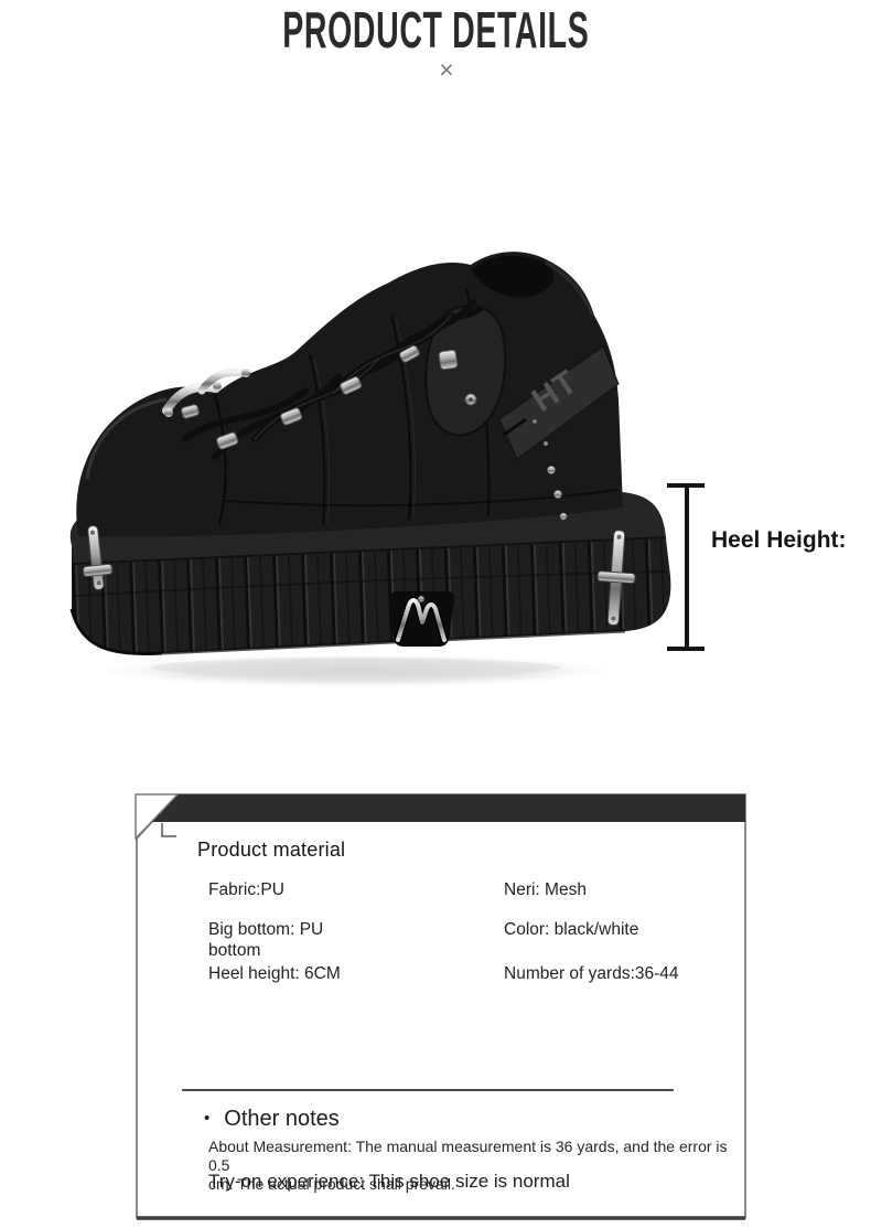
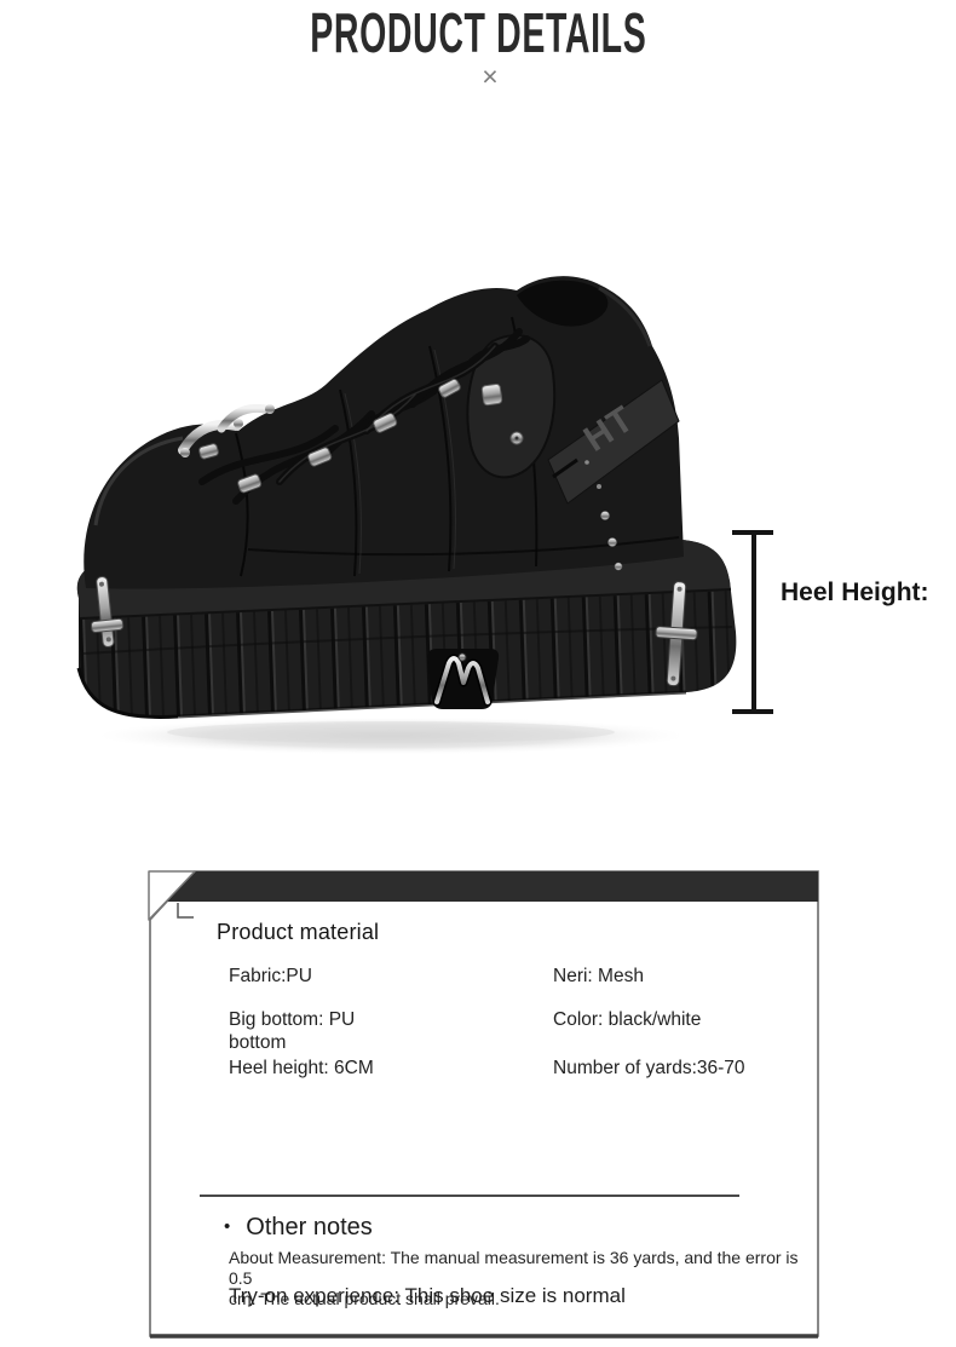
  PRODUCT DETAILS
  ×
  Heel Height:
  Product material
  Fabric:PU
  Neri: Mesh
  Big bottom: PU bottom
  Color: black/white
  Heel height: 6CM
- Number of yards:36-44
+ Number of yards:36-70
  • Other notes
  About Measurement: The manual measurement is 36 yards, and the error is 0.5
  cm. The actual product shall prevail.
  Try-on experience: This shoe size is normal
